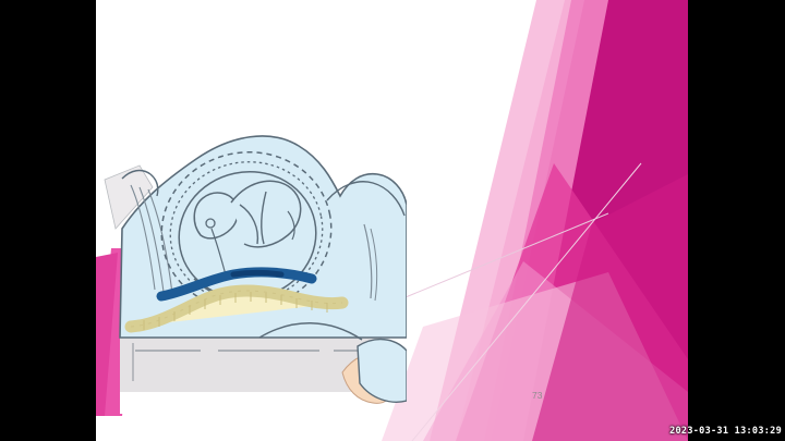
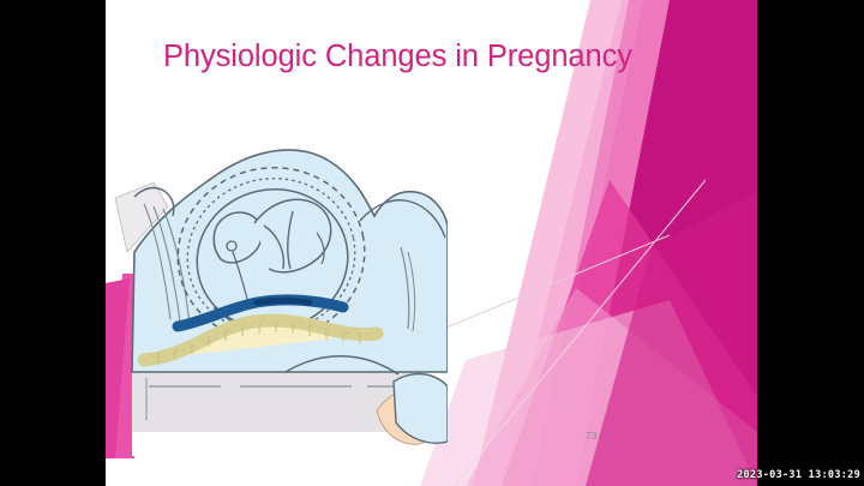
+ Physiologic Changes in Pregnancy
  73
  2023-03-31 13:03:29
